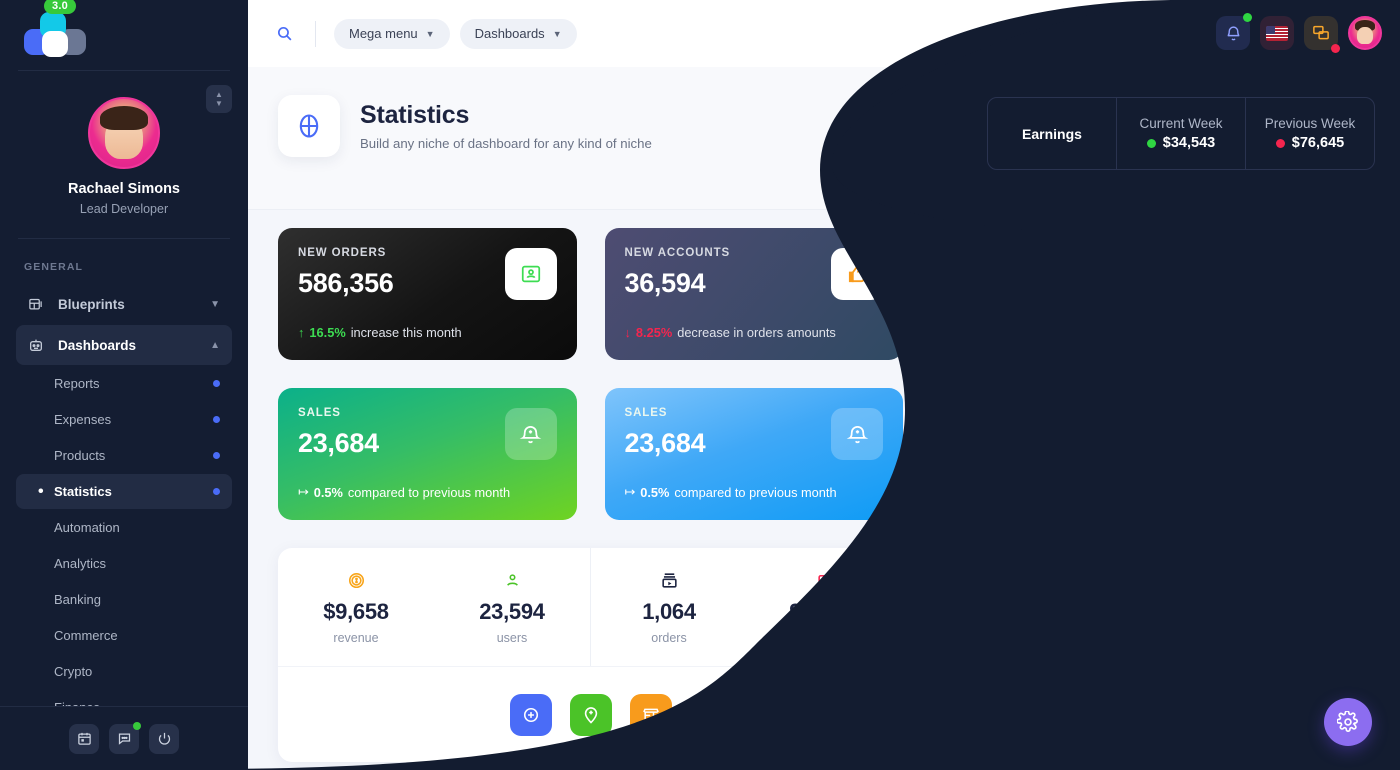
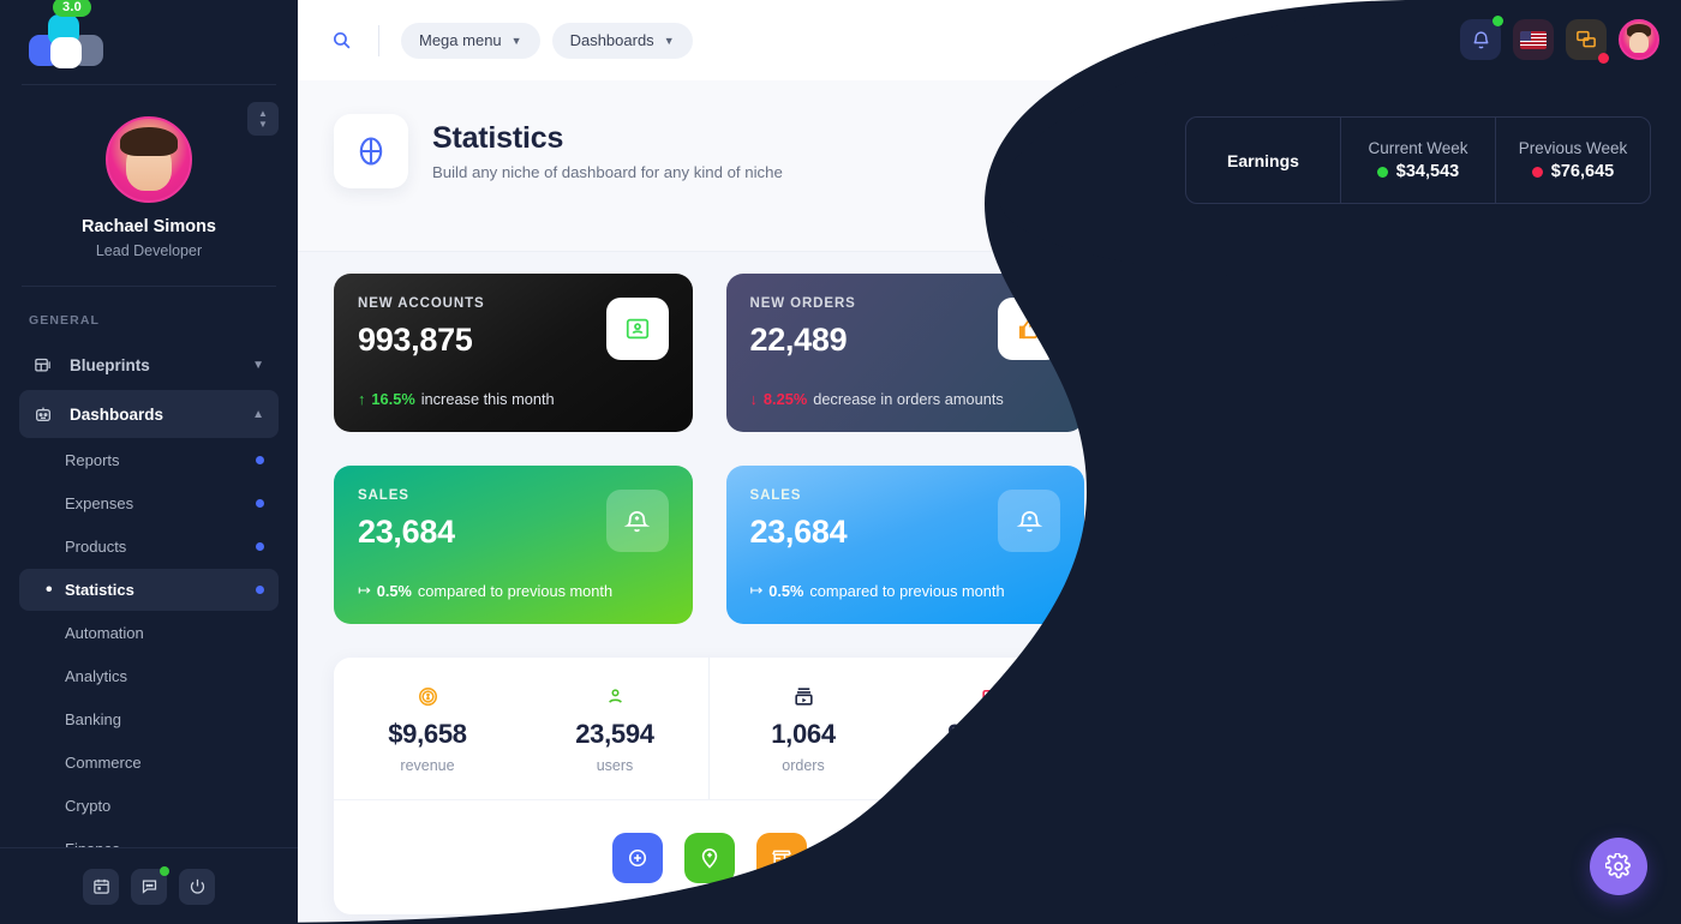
  3.0
  ▲
  ▼
  Rachael Simons
  Lead Developer
  GENERAL
  Blueprints
  ▼
  Dashboards
  ▲
  Reports
  Expenses
  Products
  •
  Statistics
  Automation
  Analytics
  Banking
  Commerce
  Crypto
  Mega menu
  ▼
  Dashboards
  ▼
  Statistics
  Build any niche of dashboard for any kind of niche
  Earnings
  Current Week
  $34,543
  Previous Week
  $76,645
- NEW ORDERS
+ NEW ACCOUNTS
- 586,356
+ 993,875
  ↑
  16.5%
  increase this month
- NEW ACCOUNTS
+ NEW ORDERS
- 36,594
+ 22,489
  ↓
  8.25%
  decrease in orders amounts
  SALES
  23,684
  ↦
  0.5%
  compared to previous month
  SALES
  23,684
  ↦
  0.5%
  compared to previous month
  $9,658
  revenue
  23,594
  users
  1,064
  orders
